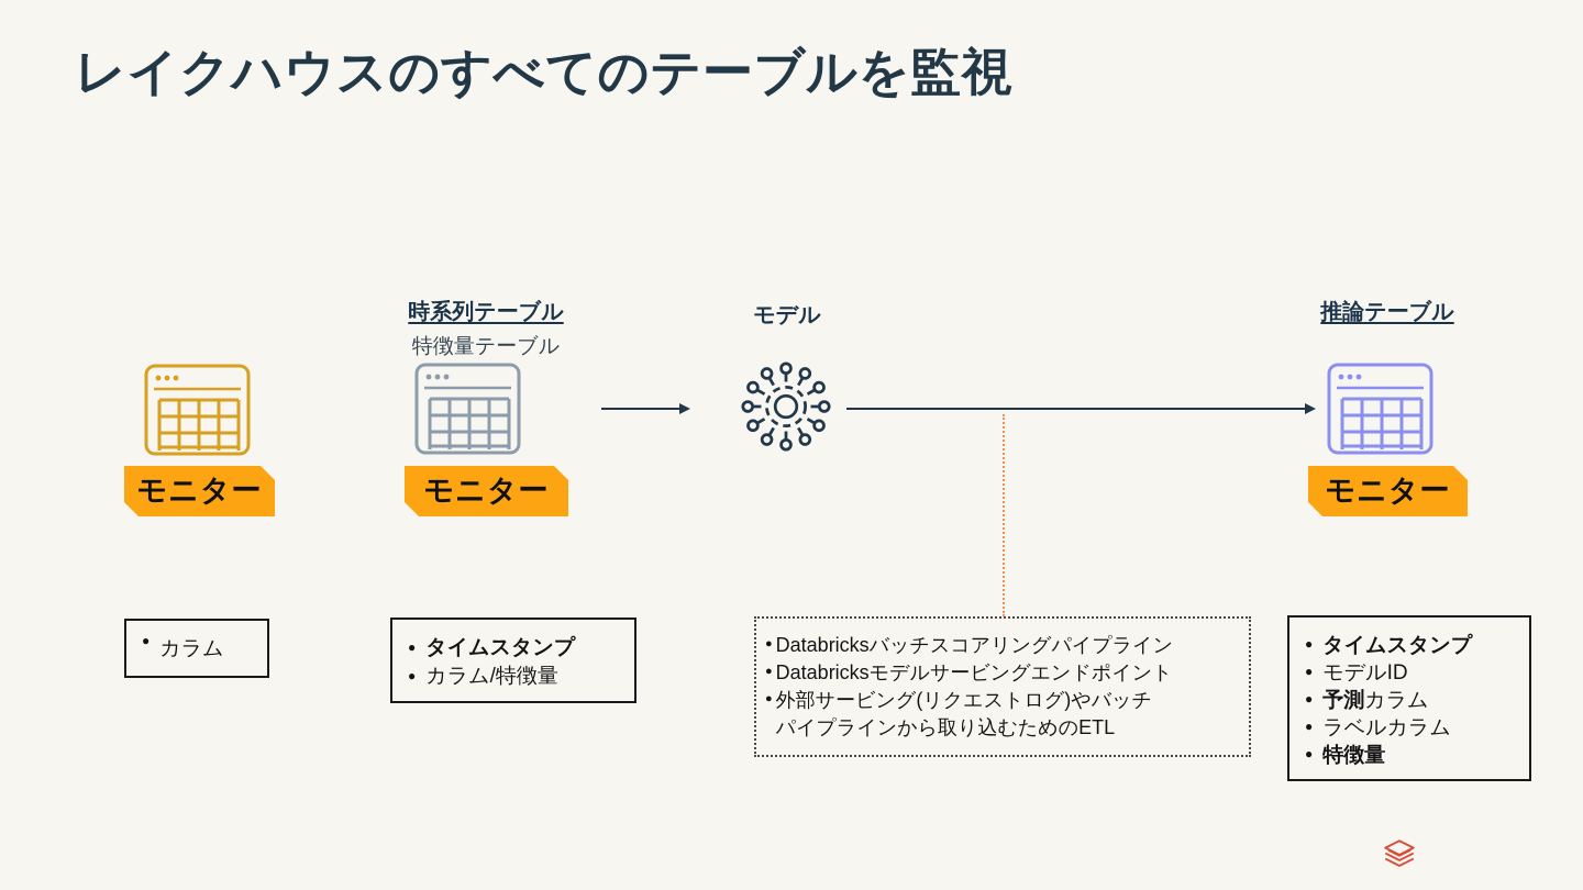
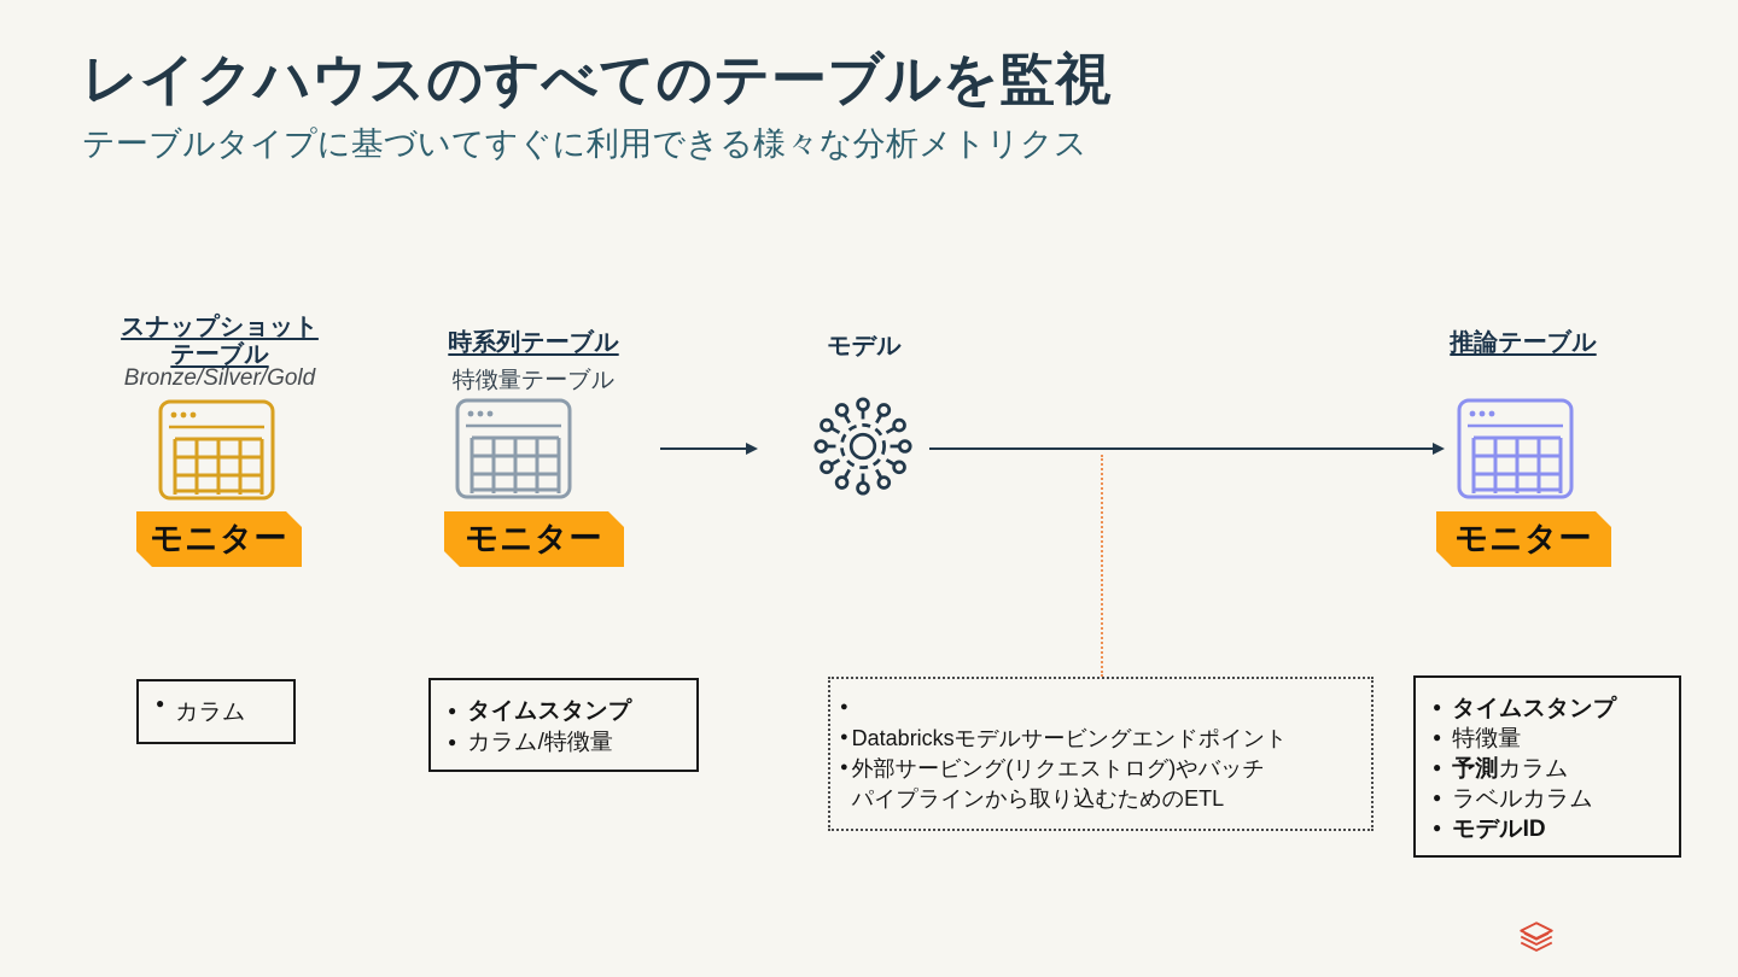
  レイクハウスのすべてのテーブルを監視
+ テーブルタイプに基づいてすぐに利用できる様々な分析メトリクス
+ スナップショット
+ テーブル
+ Bronze/Silver/Gold
  モニター
  時系列テーブル
  特徴量テーブル
  モニター
  モデル
  推論テーブル
  モニター
  ●
  カラム
  ●
  タイムスタンプ
  ●
  カラム/特徴量
  ●
- Databricksバッチスコアリングパイプライン
  ●
  Databricksモデルサービングエンドポイント
  ●
  外部サービング(リクエストログ)やバッチ
  パイプラインから取り込むためのETL
  ●
  タイムスタンプ
  ●
- モデルID
+ 特徴量
  ●
  予測カラム
  ●
  ラベルカラム
  ●
- 特徴量
+ モデルID
